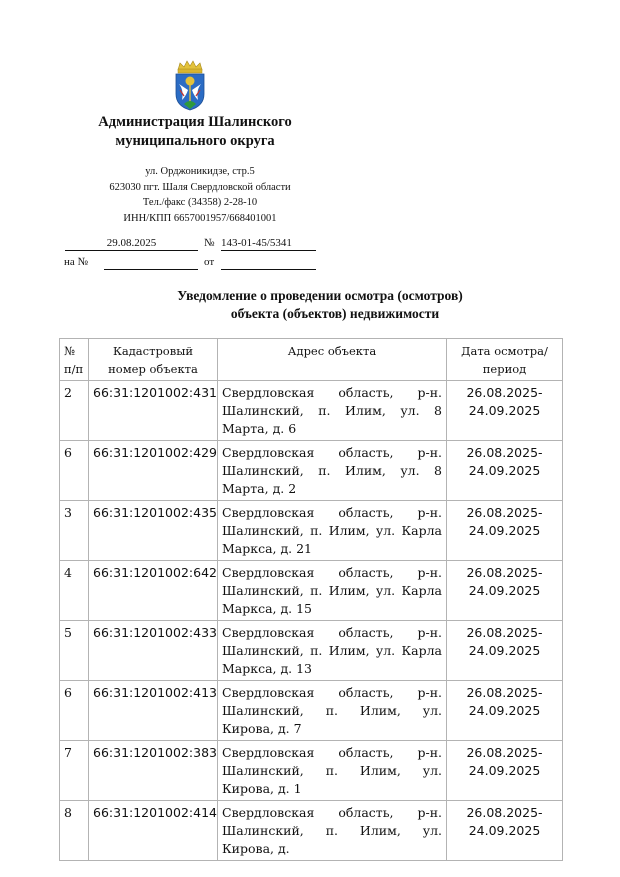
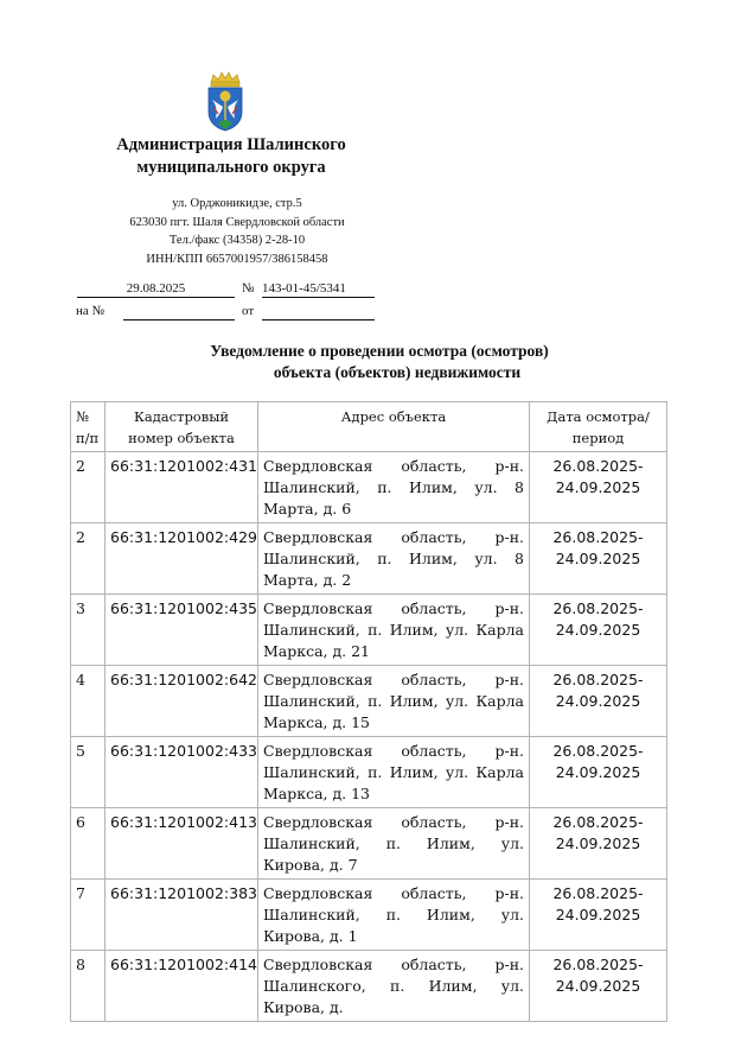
  Администрация Шалинского
  муниципального округа
  ул. Орджоникидзе, стр.5
  623030 пгт. Шаля Свердловской области
  Тел./факс (34358) 2-28-10
- ИНН/КПП 6657001957/668401001
+ ИНН/КПП 6657001957/386158458
  29.08.2025
  №
  143-01-45/5341
  на №
  от
  Уведомление о проведении осмотра (осмотров)
  объекта (объектов) недвижимости
  № п/п	Кадастровый номер объекта	Адрес объекта	Дата осмотра/ период
  2	66:31:1201002:431	Свердловская область, р-н. Шалинский, п. Илим, ул. 8 Марта, д. 6	26.08.2025- 24.09.2025
- 6	66:31:1201002:429	Свердловская область, р-н. Шалинский, п. Илим, ул. 8 Марта, д. 2	26.08.2025- 24.09.2025
+ 2	66:31:1201002:429	Свердловская область, р-н. Шалинский, п. Илим, ул. 8 Марта, д. 2	26.08.2025- 24.09.2025
  3	66:31:1201002:435	Свердловская область, р-н. Шалинский, п. Илим, ул. Карла Маркса, д. 21	26.08.2025- 24.09.2025
  4	66:31:1201002:642	Свердловская область, р-н. Шалинский, п. Илим, ул. Карла Маркса, д. 15	26.08.2025- 24.09.2025
  5	66:31:1201002:433	Свердловская область, р-н. Шалинский, п. Илим, ул. Карла Маркса, д. 13	26.08.2025- 24.09.2025
  6	66:31:1201002:413	Свердловская область, р-н. Шалинский, п. Илим, ул. Кирова, д. 7	26.08.2025- 24.09.2025
  7	66:31:1201002:383	Свердловская область, р-н. Шалинский, п. Илим, ул. Кирова, д. 1	26.08.2025- 24.09.2025
- 8	66:31:1201002:414	Свердловская область, р-н. Шалинский, п. Илим, ул. Кирова, д.	26.08.2025- 24.09.2025
+ 8	66:31:1201002:414	Свердловская область, р-н. Шалинского, п. Илим, ул. Кирова, д.	26.08.2025- 24.09.2025
